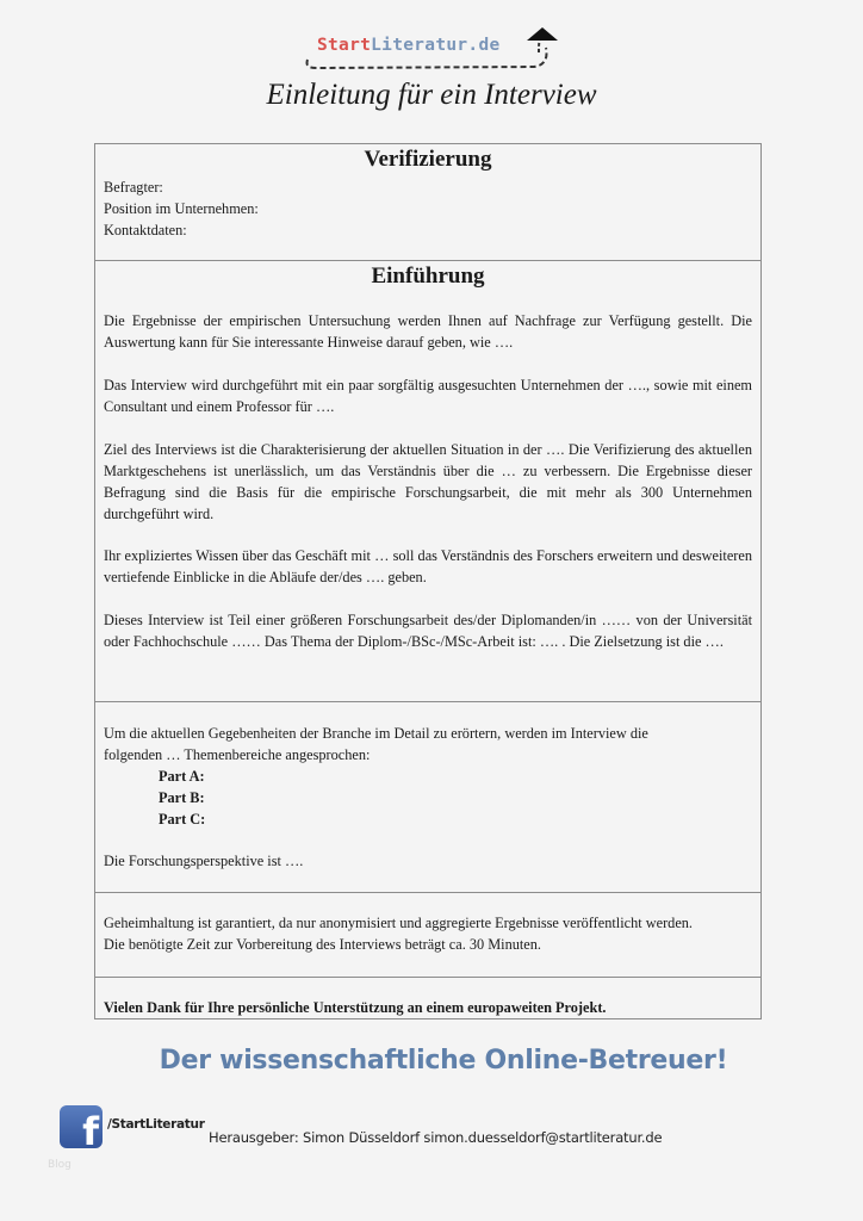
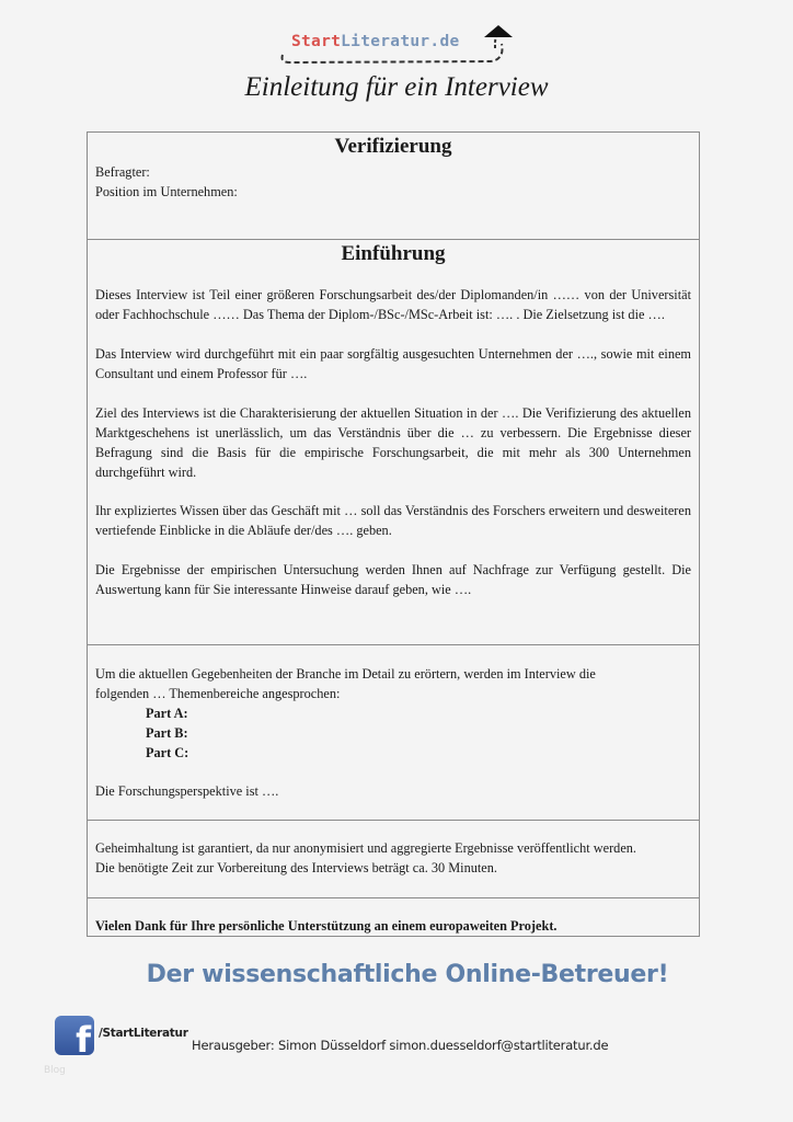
  StartLiteratur.de
  Einleitung für ein Interview
  Verifizierung
  Befragter:
  Position im Unternehmen:
- Kontaktdaten:
  Einführung
- Die Ergebnisse der empirischen Untersuchung werden Ihnen auf Nachfrage zur Verfügung gestellt. Die Auswertung kann für Sie interessante Hinweise darauf geben, wie ….
+ Dieses Interview ist Teil einer größeren Forschungsarbeit des/der Diplomanden/in …… von der Universität oder Fachhochschule …… Das Thema der Diplom-/BSc-/MSc-Arbeit ist: …. . Die Zielsetzung ist die ….
  Das Interview wird durchgeführt mit ein paar sorgfältig ausgesuchten Unternehmen der …., sowie mit einem Consultant und einem Professor für ….
  Ziel des Interviews ist die Charakterisierung der aktuellen Situation in der …. Die Verifizierung des aktuellen Marktgeschehens ist unerlässlich, um das Verständnis über die … zu verbessern. Die Ergebnisse dieser Befragung sind die Basis für die empirische Forschungsarbeit, die mit mehr als 300 Unternehmen durchgeführt wird.
  Ihr expliziertes Wissen über das Geschäft mit … soll das Verständnis des Forschers erweitern und desweiteren vertiefende Einblicke in die Abläufe der/des …. geben.
- Dieses Interview ist Teil einer größeren Forschungsarbeit des/der Diplomanden/in …… von der Universität oder Fachhochschule …… Das Thema der Diplom-/BSc-/MSc-Arbeit ist: …. . Die Zielsetzung ist die ….
+ Die Ergebnisse der empirischen Untersuchung werden Ihnen auf Nachfrage zur Verfügung gestellt. Die Auswertung kann für Sie interessante Hinweise darauf geben, wie ….
  Um die aktuellen Gegebenheiten der Branche im Detail zu erörtern, werden im Interview die folgenden … Themenbereiche angesprochen:
  Part A:
  Part B:
  Part C:
  Die Forschungsperspektive ist ….
  Geheimhaltung ist garantiert, da nur anonymisiert und aggregierte Ergebnisse veröffentlicht werden.
  Die benötigte Zeit zur Vorbereitung des Interviews beträgt ca. 30 Minuten.
  Vielen Dank für Ihre persönliche Unterstützung an einem europaweiten Projekt.
  Der wissenschaftliche Online-Betreuer!
  f
  /StartLiteratur
  Herausgeber: Simon Düsseldorf simon.duesseldorf@startliteratur.de
  Blog
